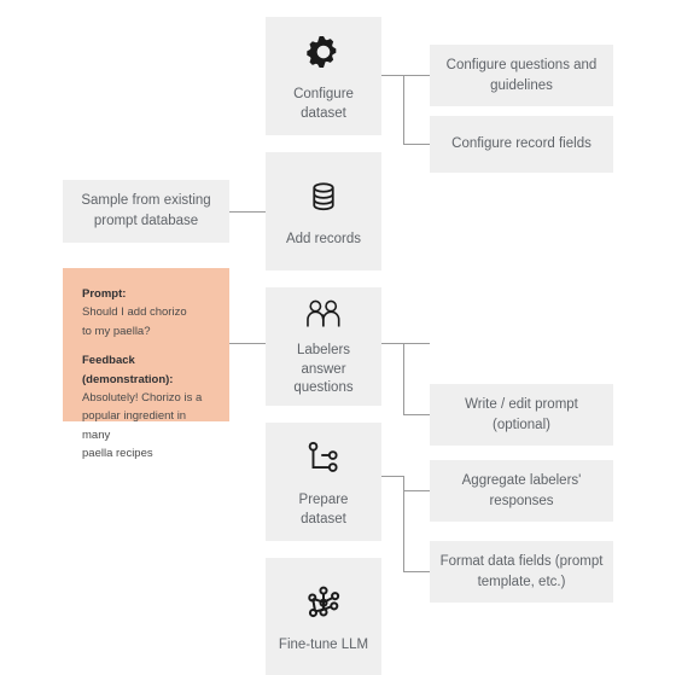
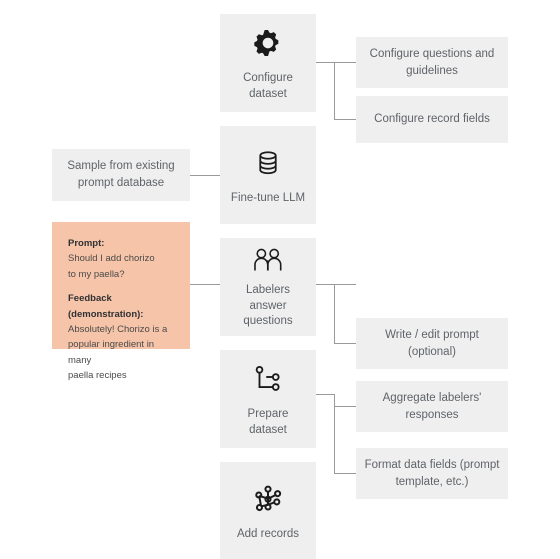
  Configure
  dataset
- Add records
+ Fine-tune LLM
  Labelers answer
  questions
  Prepare
  dataset
- Fine-tune LLM
+ Add records
  Sample from existing prompt database
  Prompt:
  Should I add chorizo
  to my paella?
  Feedback (demonstration):
  Absolutely! Chorizo is a
  popular ingredient in many
  paella recipes
  Configure questions and guidelines
  Configure record fields
  Write / edit prompt (optional)
  Aggregate labelers' responses
  Format data fields (prompt template, etc.)
